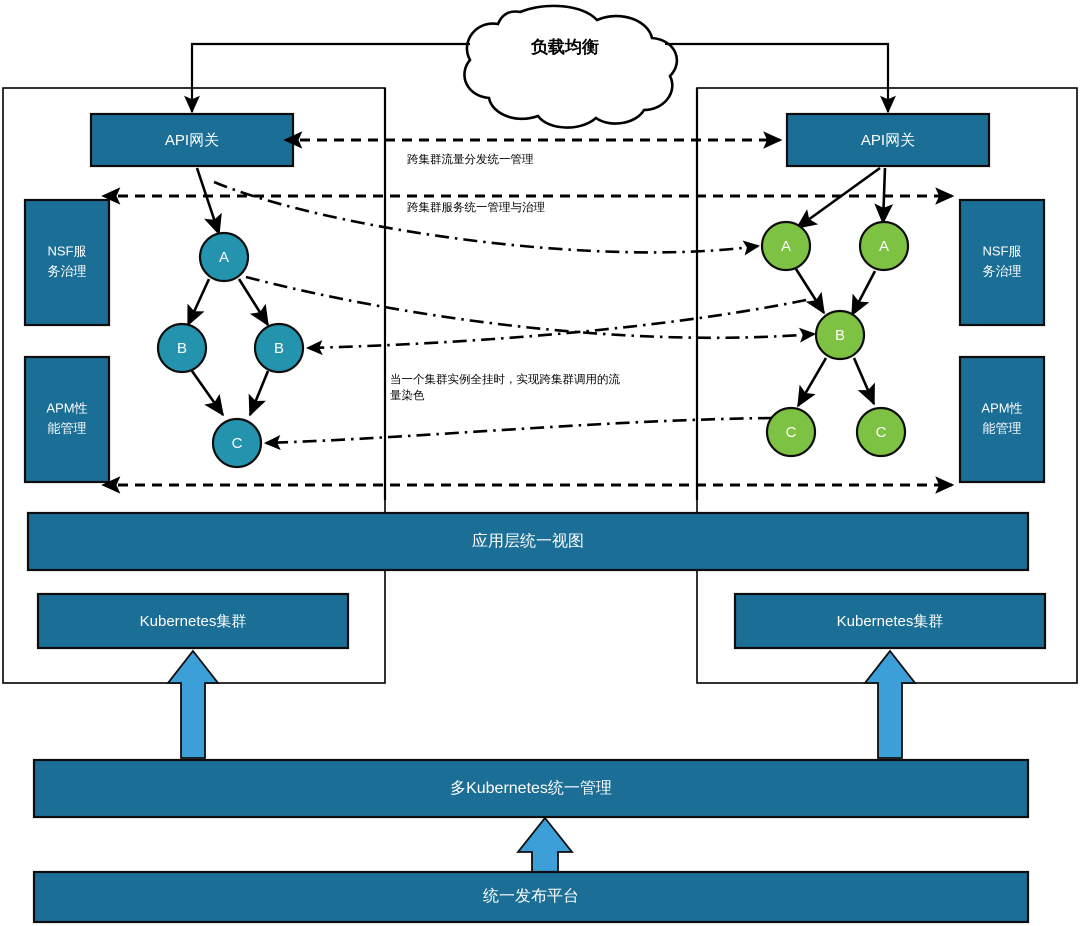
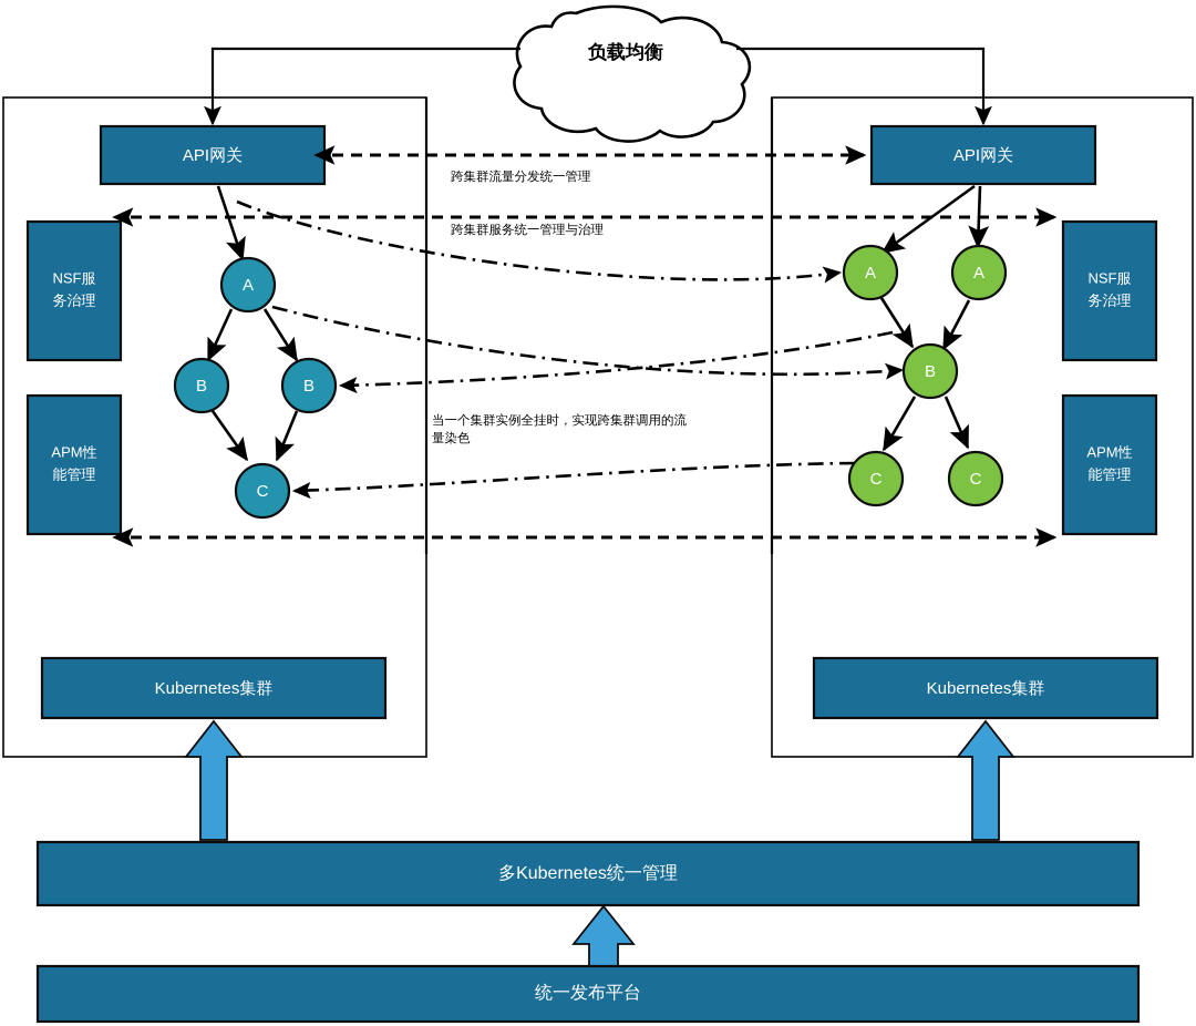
  负载均衡
  API网关
  NSF服
  务治理
  APM性
  能管理
  A
  B
  B
  C
  API网关
  NSF服
  务治理
  APM性
  能管理
  A
  A
  B
  C
  C
  跨集群流量分发统一管理
  跨集群服务统一管理与治理
  当一个集群实例全挂时，实现跨集群调用的流
  量染色
- 应用层统一视图
  Kubernetes集群
  Kubernetes集群
  多Kubernetes统一管理
  统一发布平台
